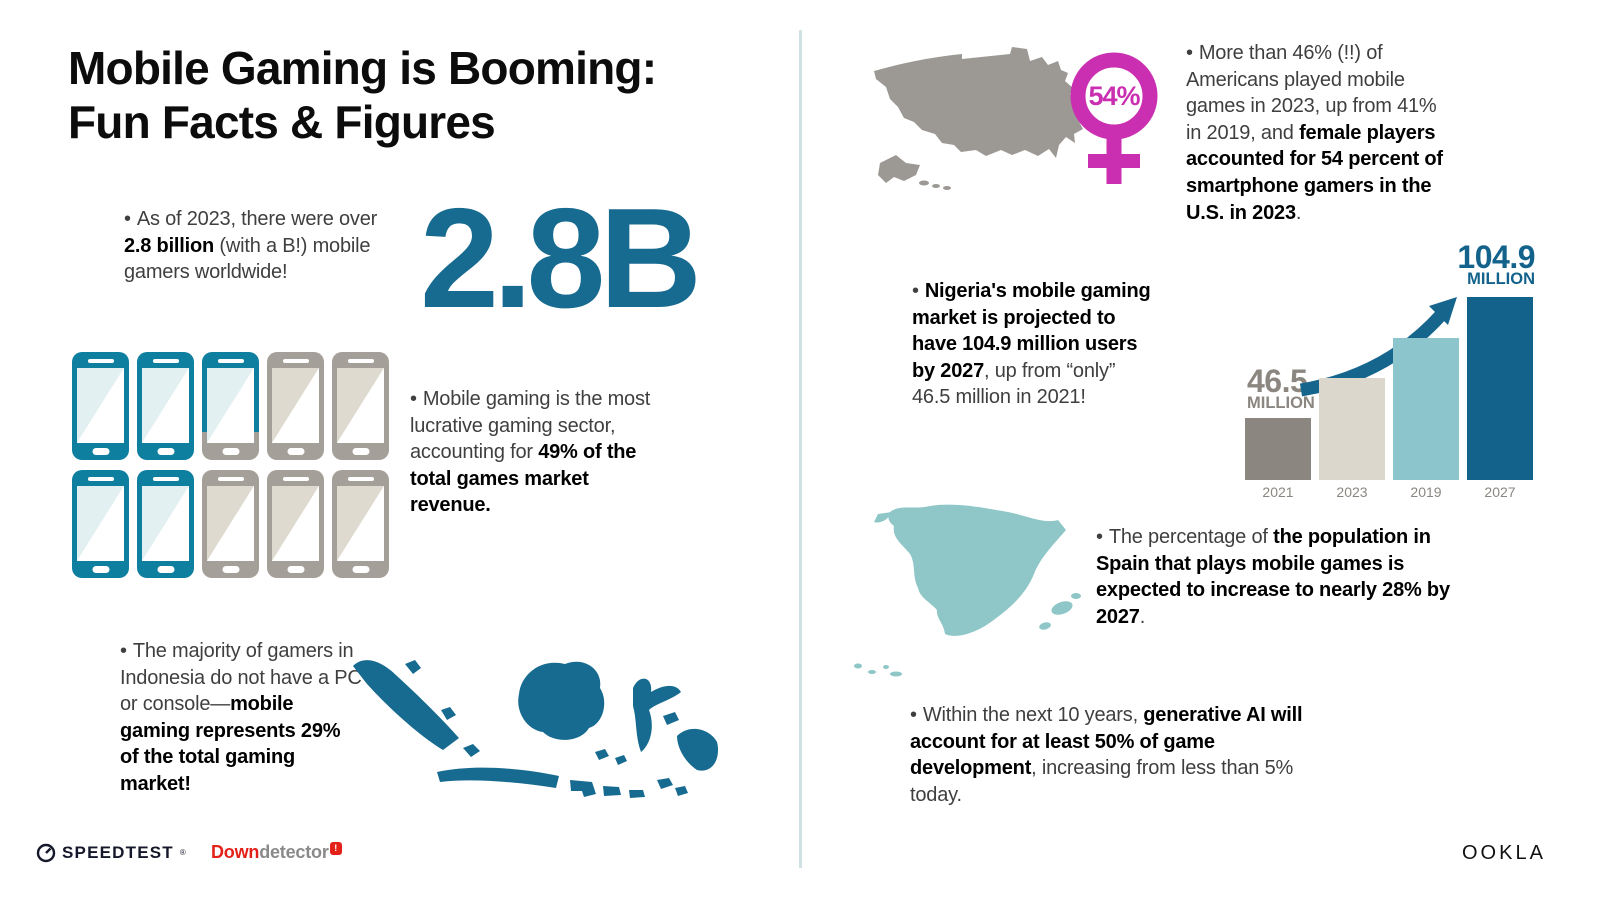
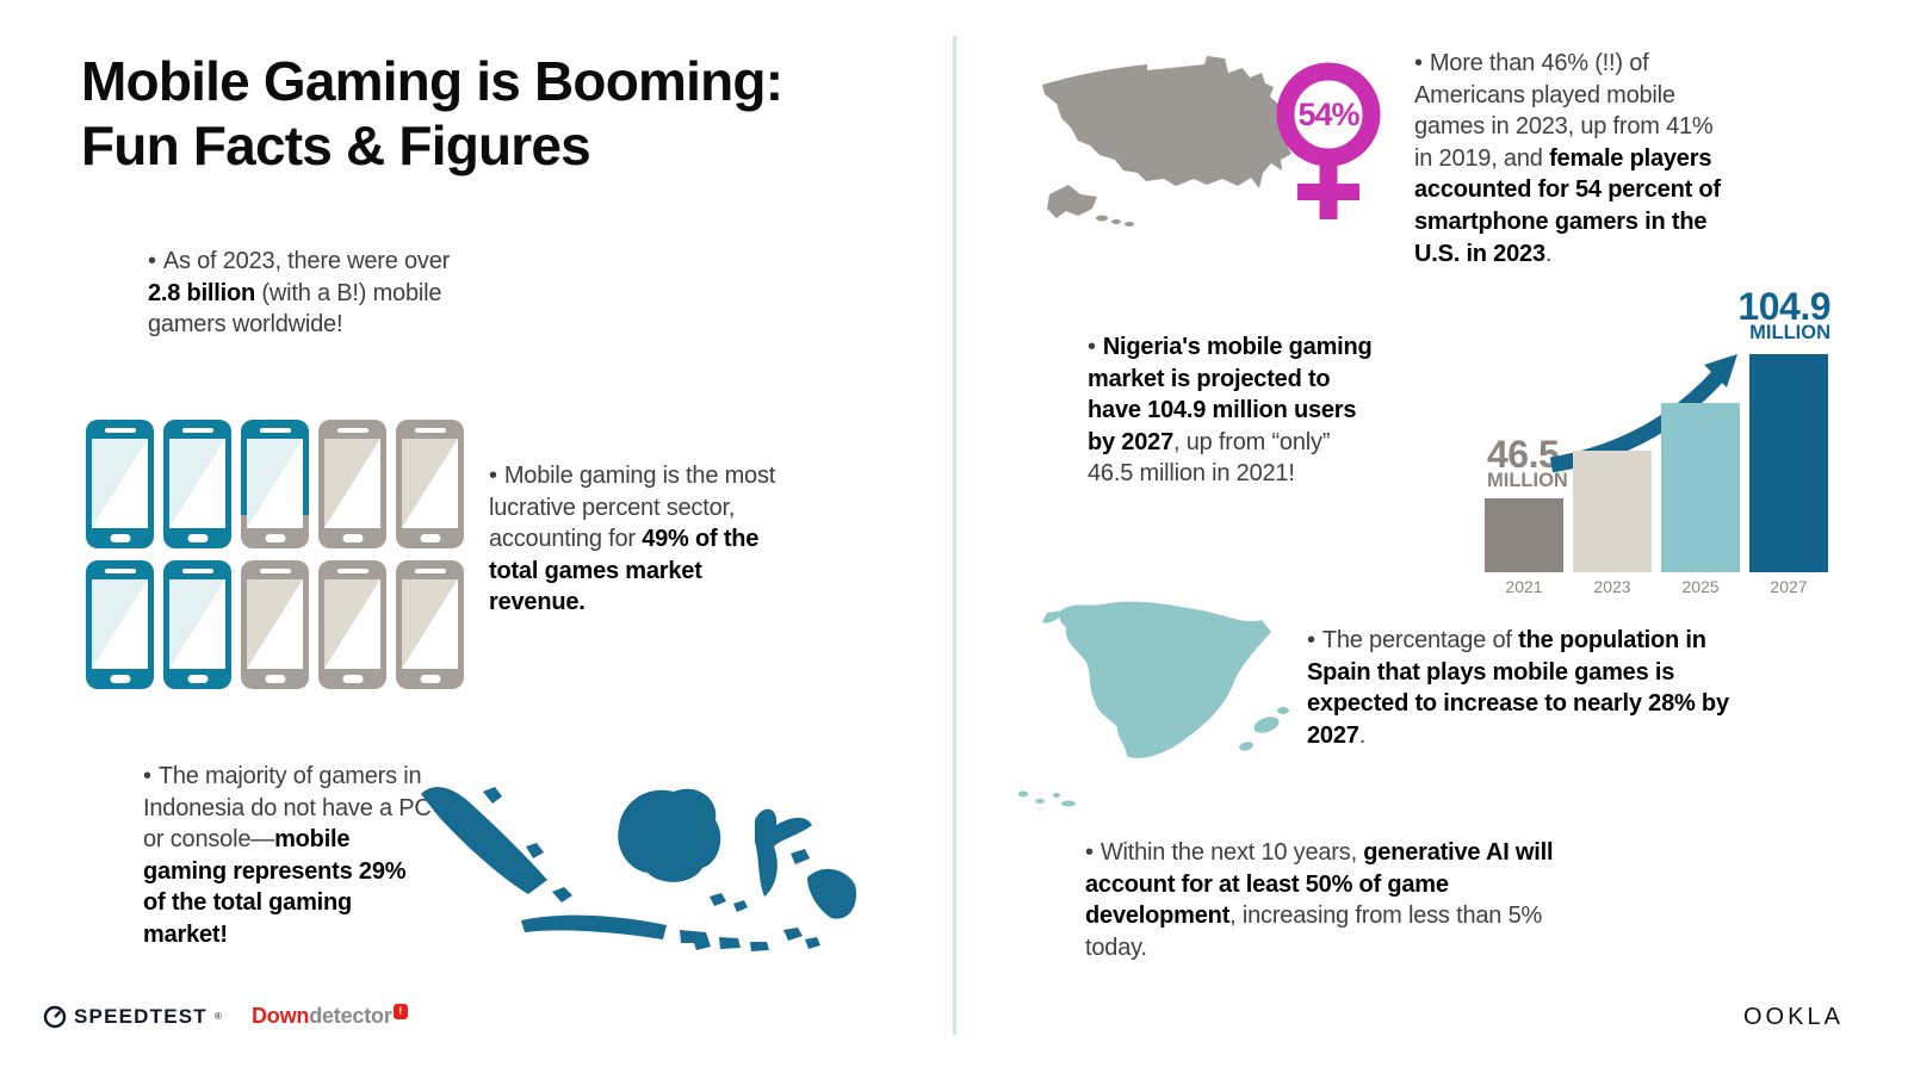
  Mobile Gaming is Booming:
  Fun Facts & Figures
  • As of 2023, there were over 2.8 billion (with a B!) mobile gamers worldwide!
- 2.8B
- • Mobile gaming is the most lucrative gaming sector, accounting for 49% of the total games market revenue.
+ • Mobile gaming is the most lucrative percent sector, accounting for 49% of the total games market revenue.
  • The majority of gamers in Indonesia do not have a PC or console—mobile gaming represents 29% of the total gaming market!
  54%
  • More than 46% (!!) of Americans played mobile games in 2023, up from 41% in 2019, and female players accounted for 54 percent of smartphone gamers in the U.S. in 2023.
  • Nigeria's mobile gaming market is projected to have 104.9 million users by 2027, up from “only” 46.5 million in 2021!
  46.5
  MILLION
  104.9
  MILLION
  2021
  2023
- 2019
+ 2025
  2027
  • The percentage of the population in Spain that plays mobile games is expected to increase to nearly 28% by 2027.
  • Within the next 10 years, generative AI will account for at least 50% of game development, increasing from less than 5% today.
  SPEEDTEST
  ®
  Downdetector !
  OOKLA
